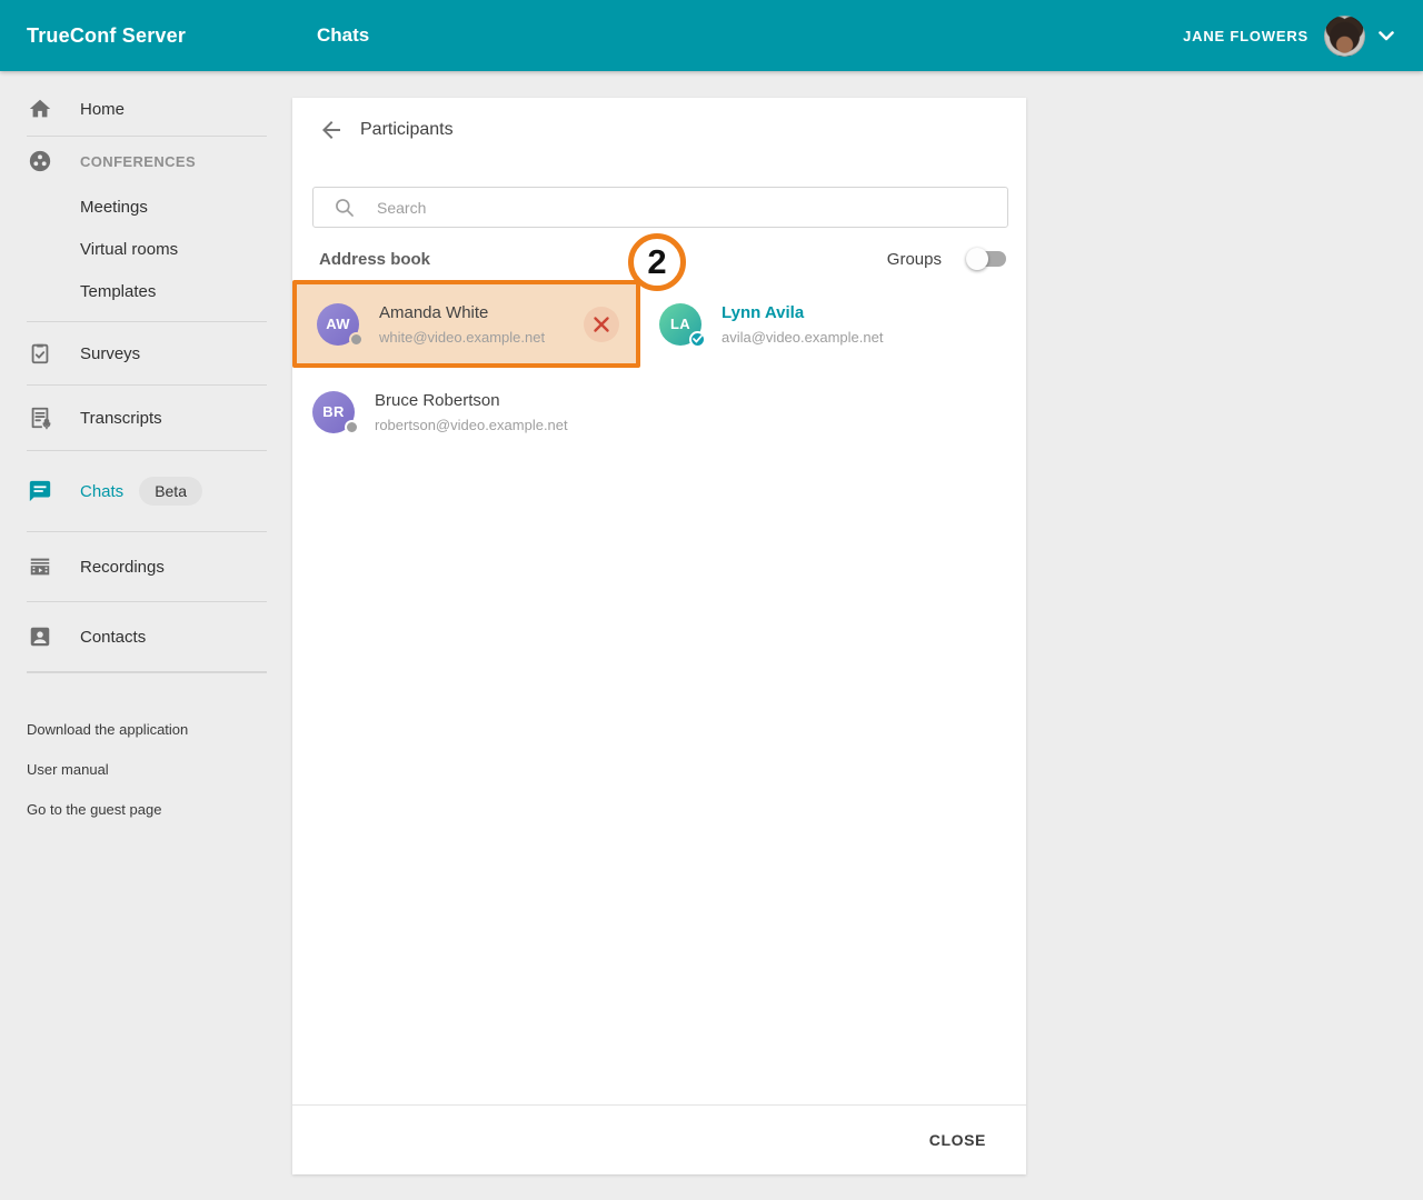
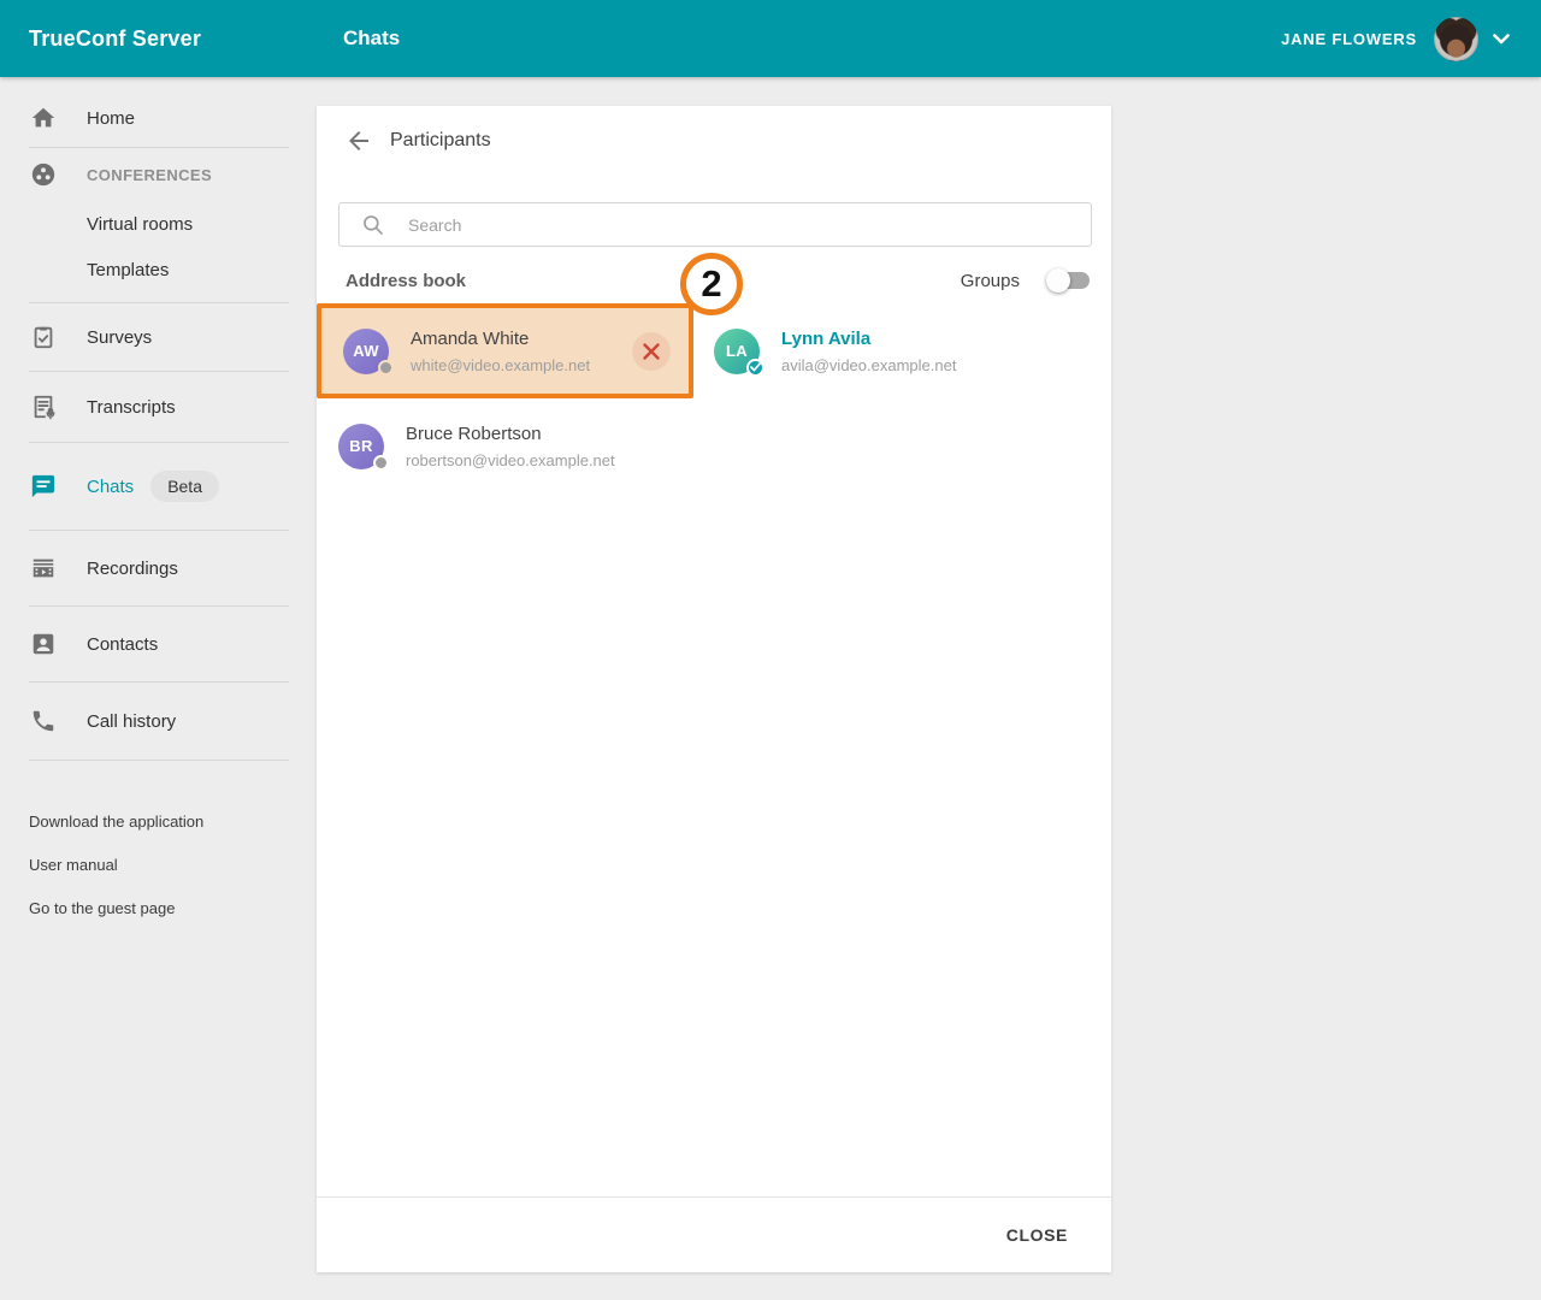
  TrueConf Server
  Chats
  JANE FLOWERS
  Home
  CONFERENCES
- Meetings
  Virtual rooms
  Templates
  Surveys
  Transcripts
  Chats
  Beta
  Recordings
  Contacts
+ Call history
  Download the application
  User manual
  Go to the guest page
  Participants
  Search
  Address book
  Groups
  2
  AW
  Amanda White
  white@video.example.net
  LA
  Lynn Avila
  avila@video.example.net
  BR
  Bruce Robertson
  robertson@video.example.net
  CLOSE
